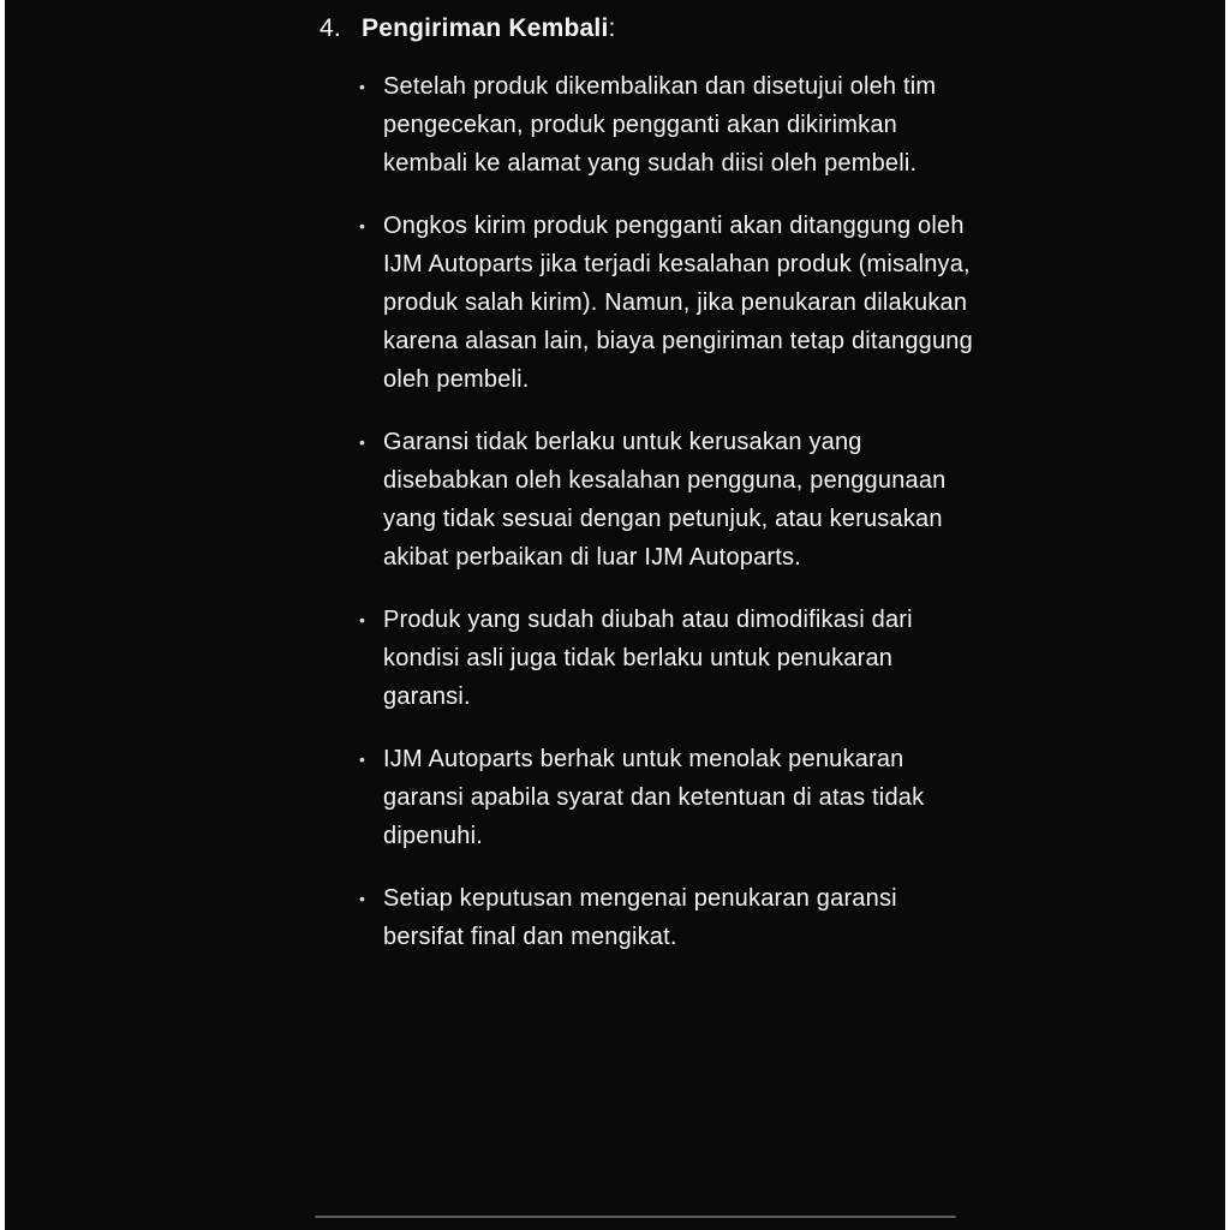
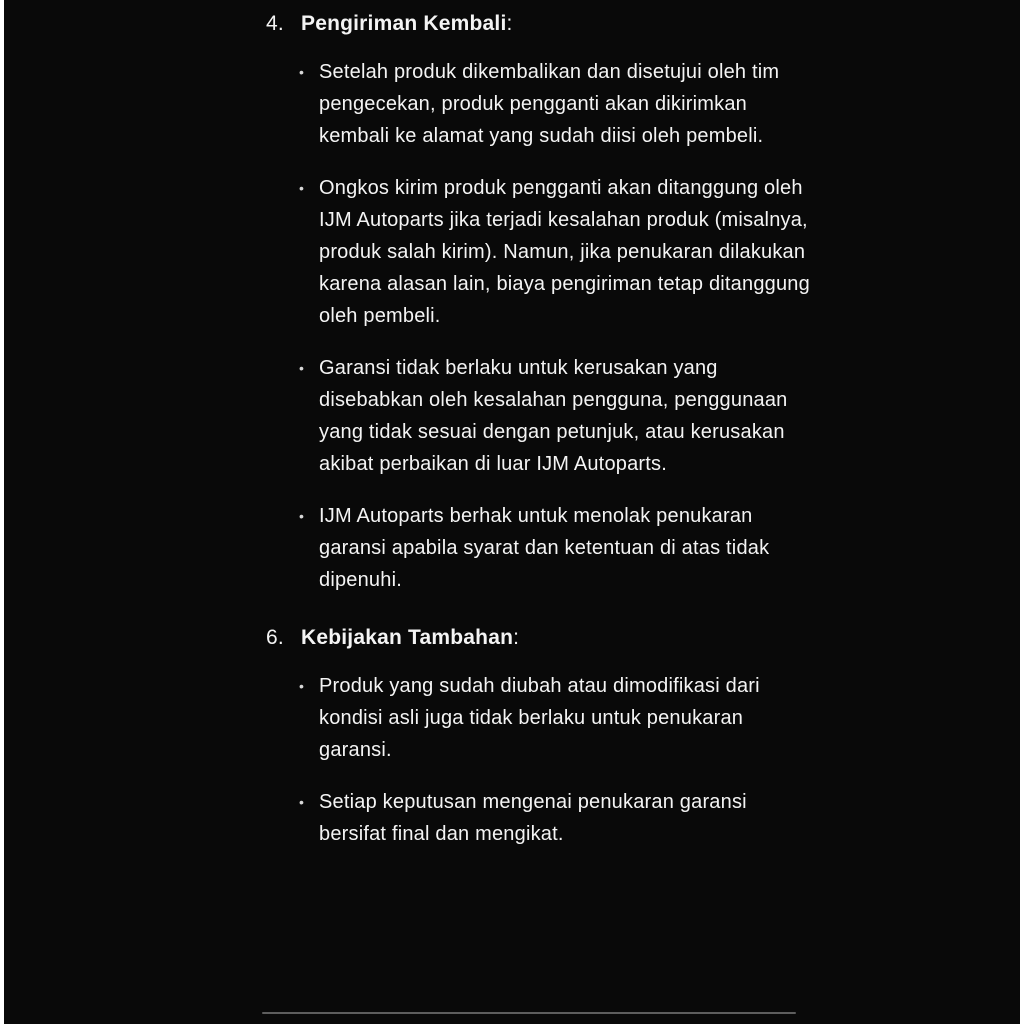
  4.
  Pengiriman Kembali:
  •
  Setelah produk dikembalikan dan disetujui oleh tim pengecekan, produk pengganti akan dikirimkan kembali ke alamat yang sudah diisi oleh pembeli.
  •
  Ongkos kirim produk pengganti akan ditanggung oleh IJM Autoparts jika terjadi kesalahan produk (misalnya, produk salah kirim). Namun, jika penukaran dilakukan karena alasan lain, biaya pengiriman tetap ditanggung oleh pembeli.
  •
  Garansi tidak berlaku untuk kerusakan yang disebabkan oleh kesalahan pengguna, penggunaan yang tidak sesuai dengan petunjuk, atau kerusakan akibat perbaikan di luar IJM Autoparts.
  •
- Produk yang sudah diubah atau dimodifikasi dari kondisi asli juga tidak berlaku untuk penukaran garansi.
+ IJM Autoparts berhak untuk menolak penukaran garansi apabila syarat dan ketentuan di atas tidak dipenuhi.
+ 6.
+ Kebijakan Tambahan:
  •
- IJM Autoparts berhak untuk menolak penukaran garansi apabila syarat dan ketentuan di atas tidak dipenuhi.
+ Produk yang sudah diubah atau dimodifikasi dari kondisi asli juga tidak berlaku untuk penukaran garansi.
  •
  Setiap keputusan mengenai penukaran garansi bersifat final dan mengikat.
